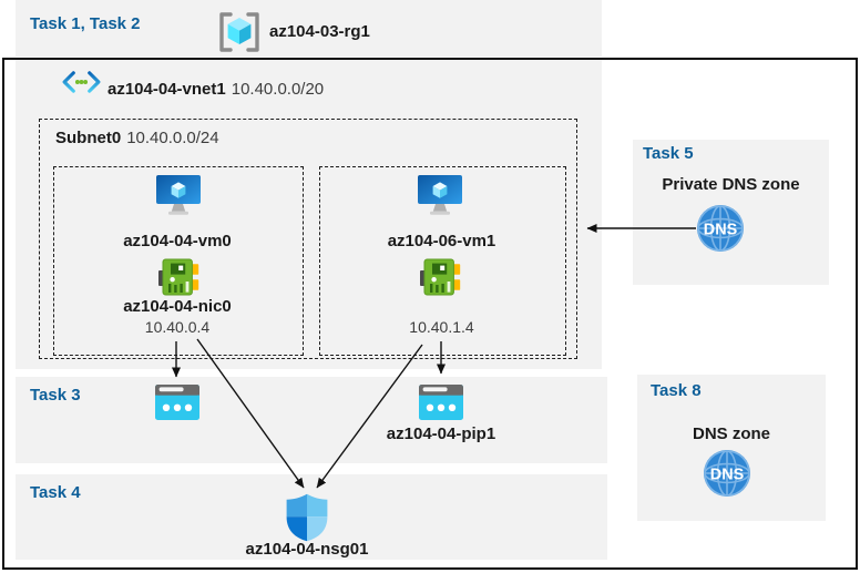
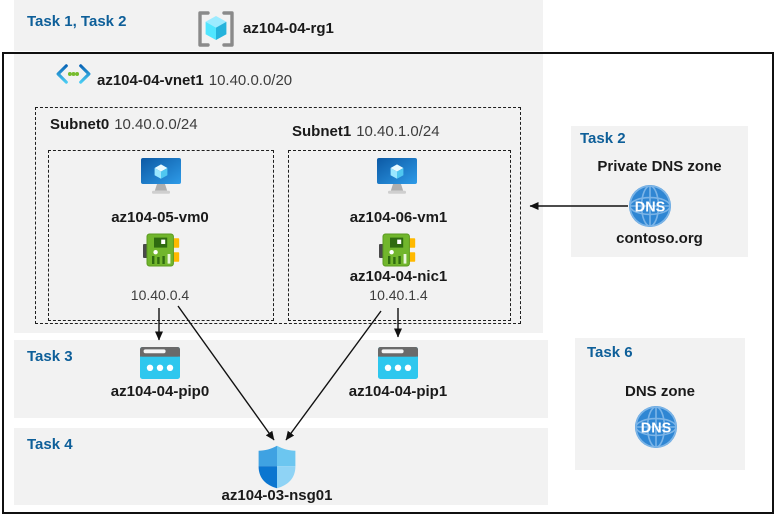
  Task 1, Task 2
- az104-03-rg1
+ az104-04-rg1
  az104-04-vnet1 10.40.0.0/20
  Subnet0 10.40.0.0/24
+ Subnet1 10.40.1.0/24
- az104-04-vm0
+ az104-05-vm0
- az104-04-nic0
  10.40.0.4
  az104-06-vm1
+ az104-04-nic1
  10.40.1.4
  Task 3
+ az104-04-pip0
  az104-04-pip1
  Task 4
- az104-04-nsg01
+ az104-03-nsg01
- Task 5
+ Task 2
  Private DNS zone
  DNS
+ contoso.org
- Task 8
+ Task 6
  DNS zone
  DNS
